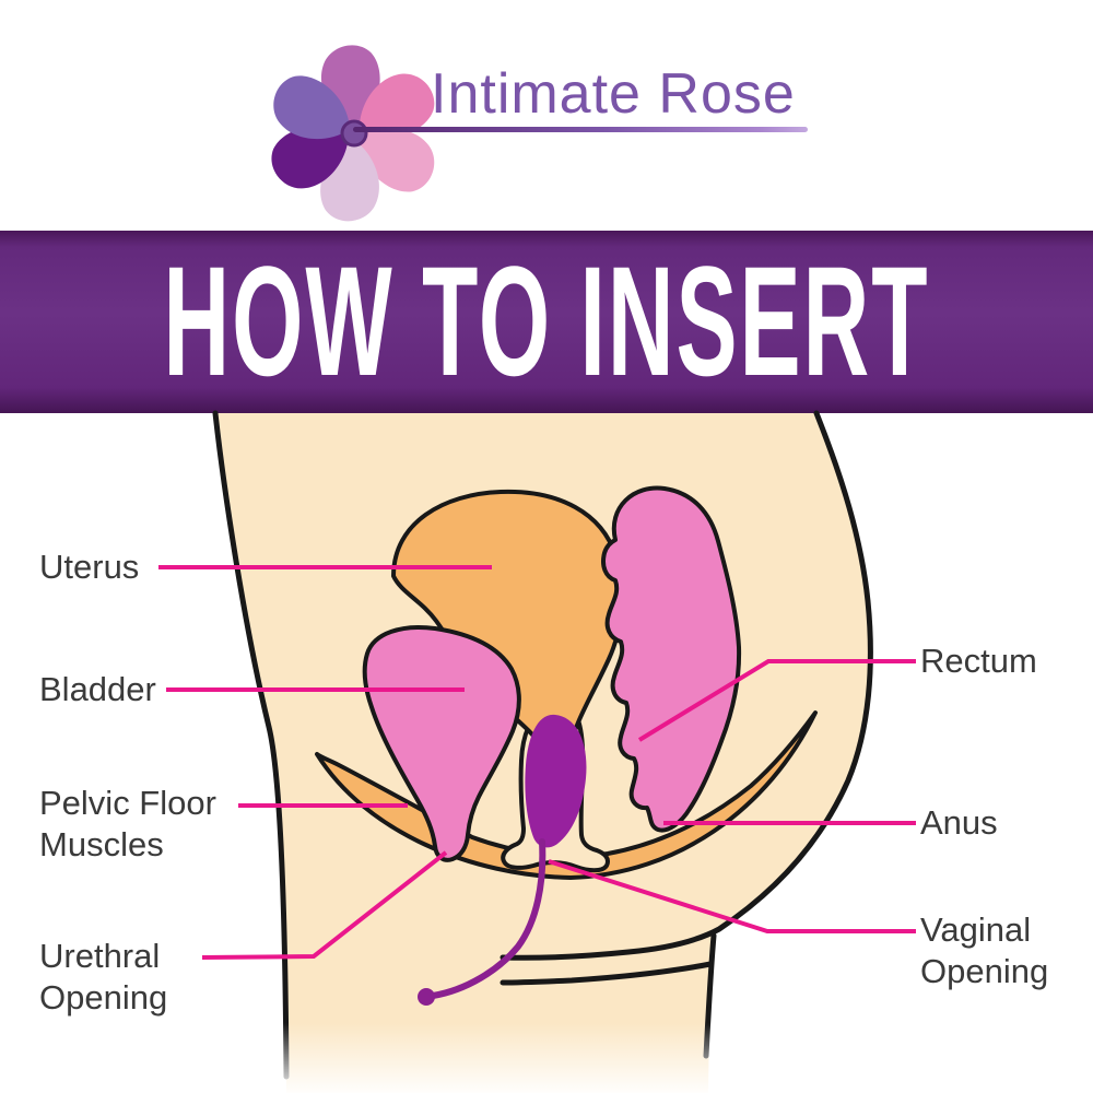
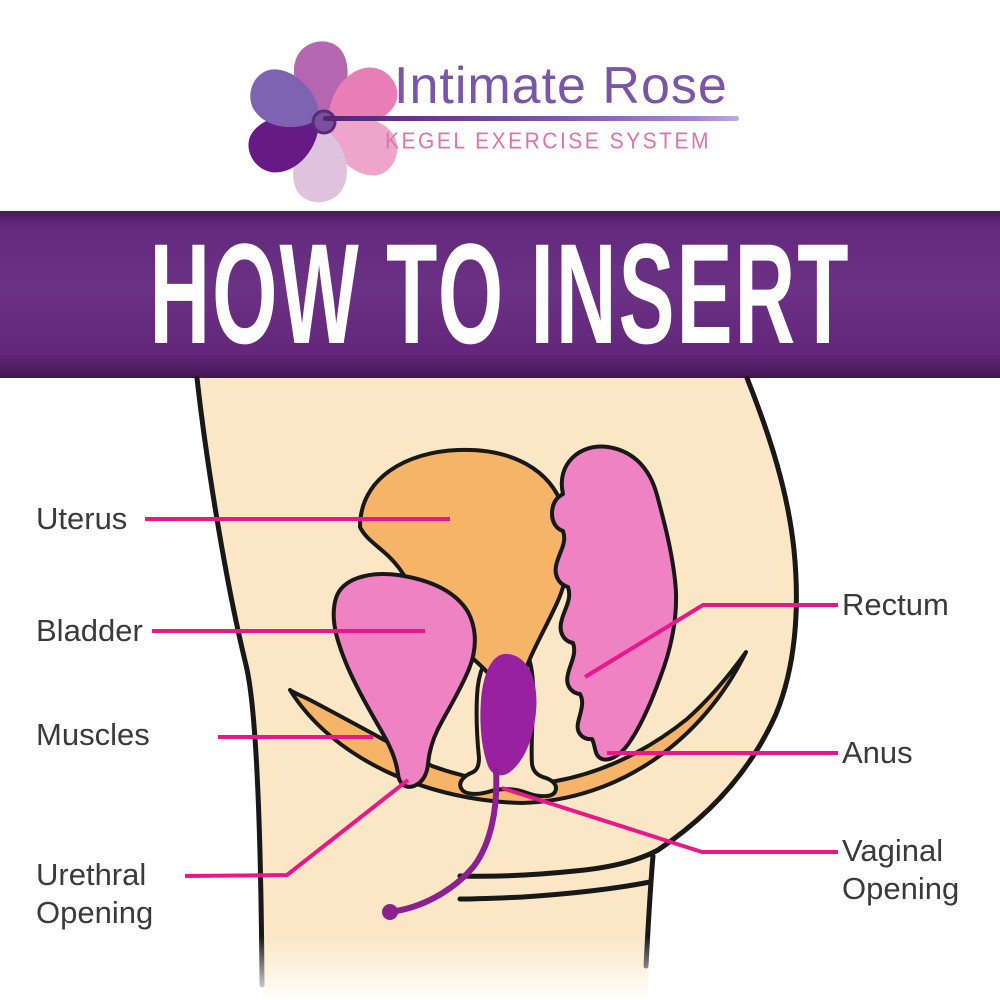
  Intimate Rose
+ KEGEL EXERCISE SYSTEM
  HOW TO INSERT
  Uterus
  Bladder
- Pelvic Floor
  Muscles
  Urethral
  Opening
  Rectum
  Anus
  Vaginal
  Opening
